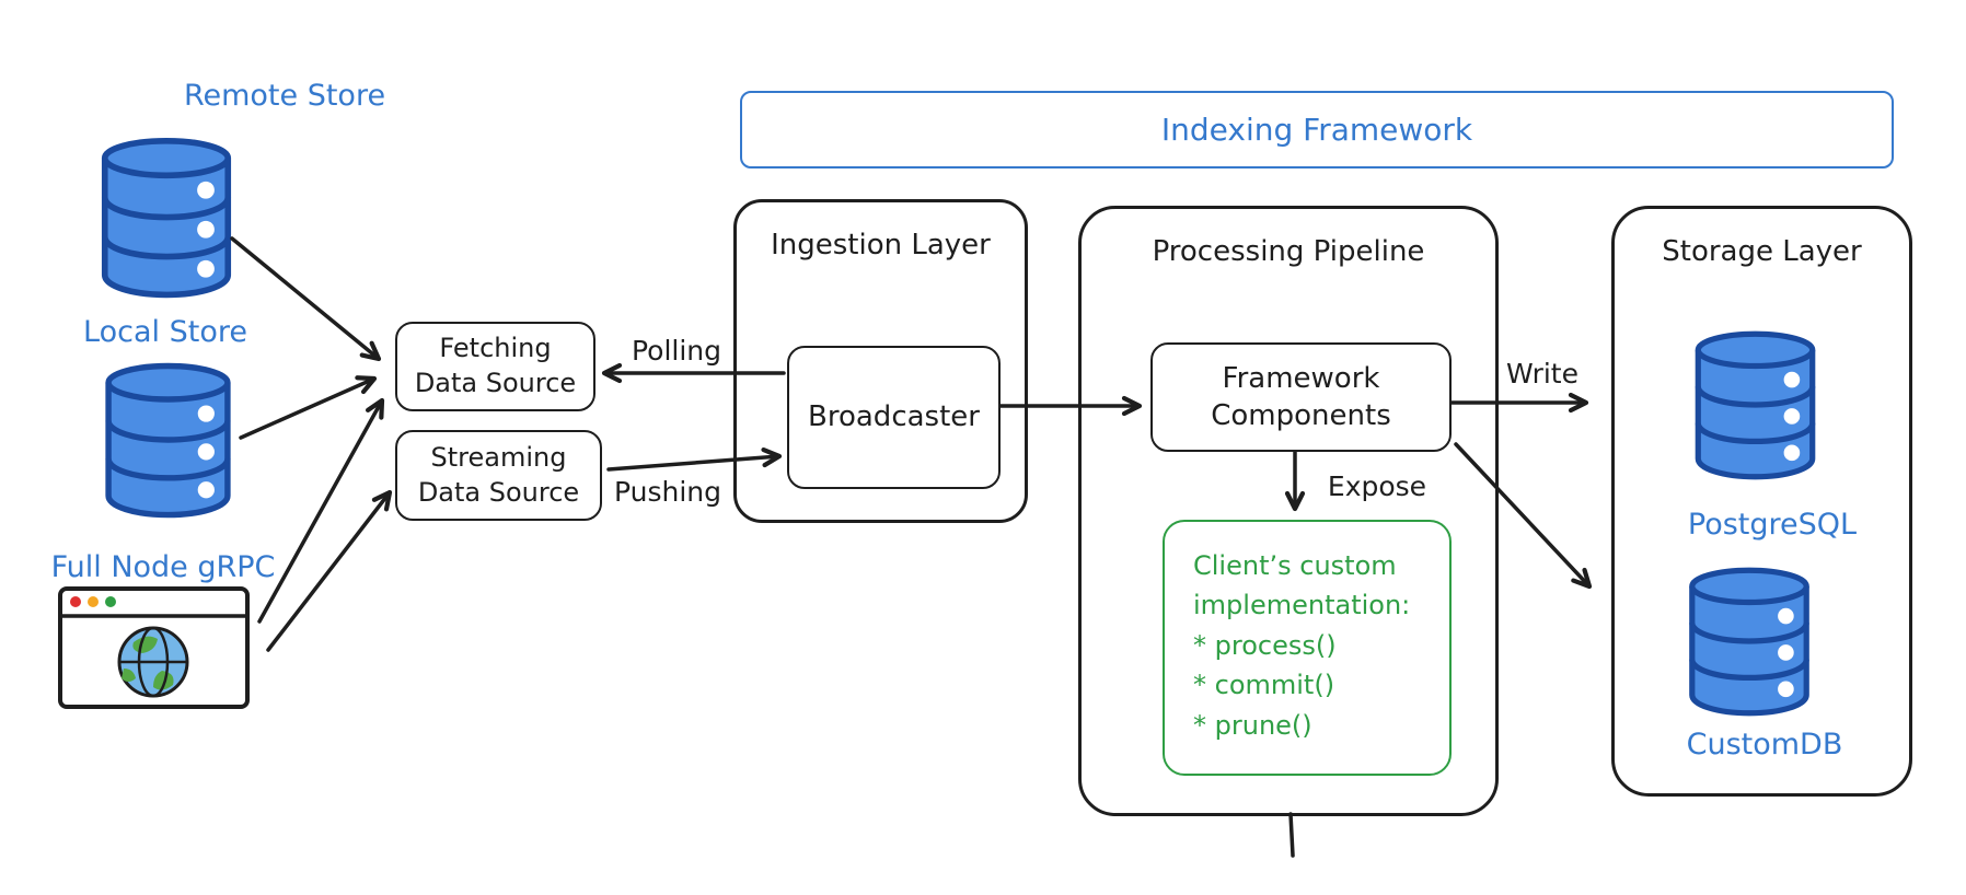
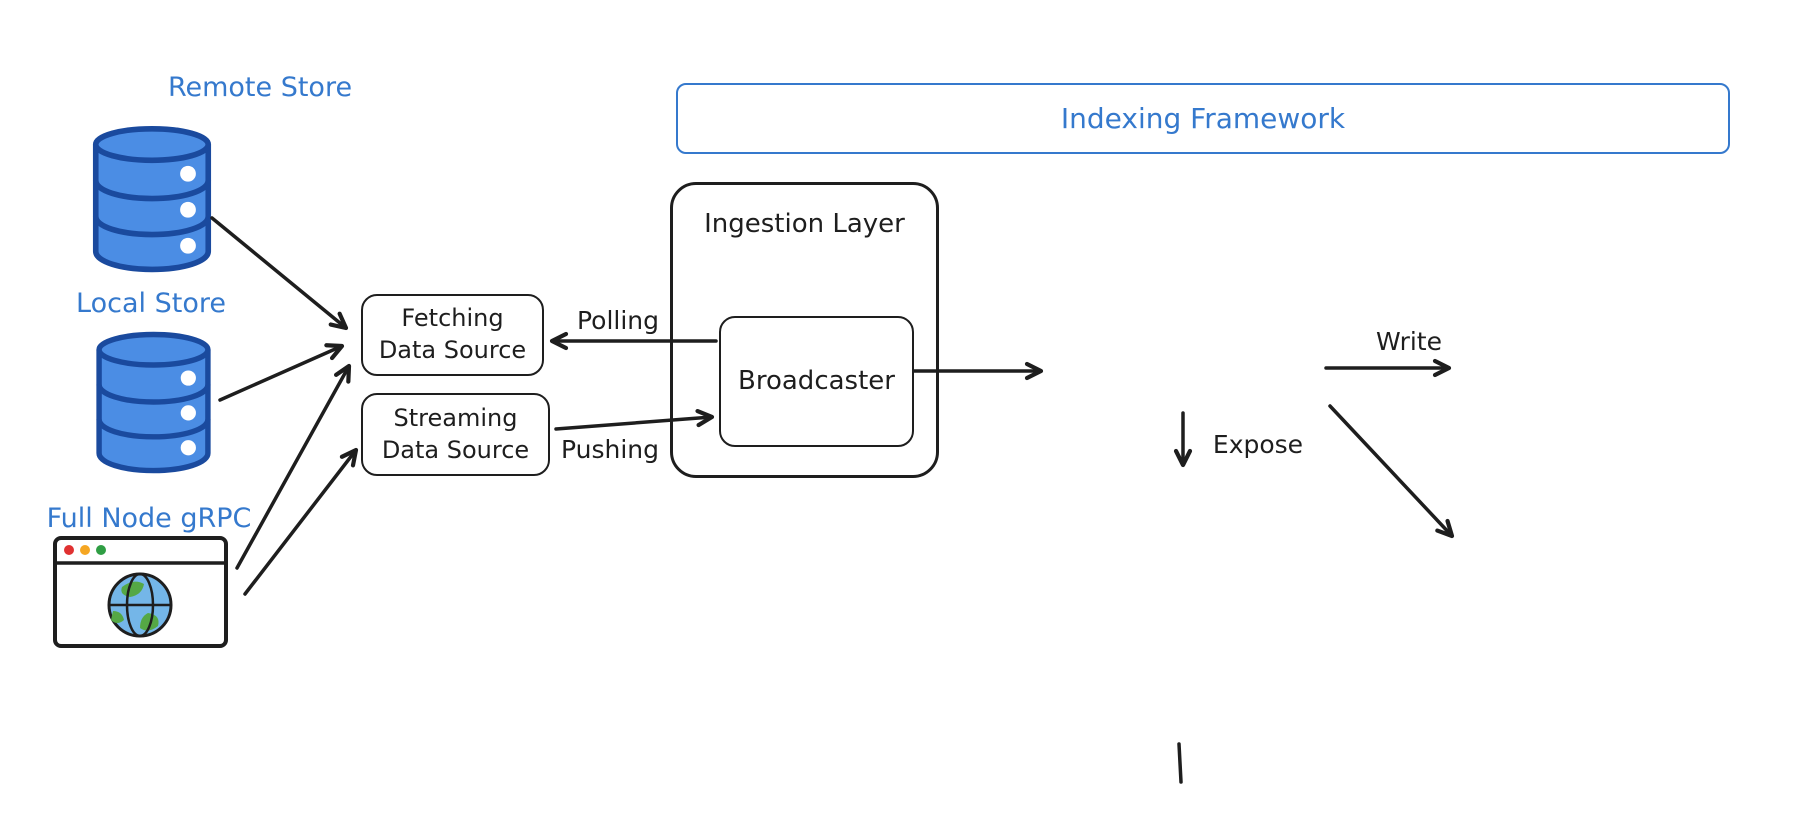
  Indexing Framework
  Remote Store
  Local Store
  Full Node gRPC
  Fetching
  Data Source
  Streaming
  Data Source
  Ingestion Layer
  Broadcaster
- Processing Pipeline
- Framework
- Components
- Client’s custom
- implementation:
- * process()
- * commit()
- * prune()
- Storage Layer
- PostgreSQL
- CustomDB
  Polling
  Pushing
  Expose
  Write
